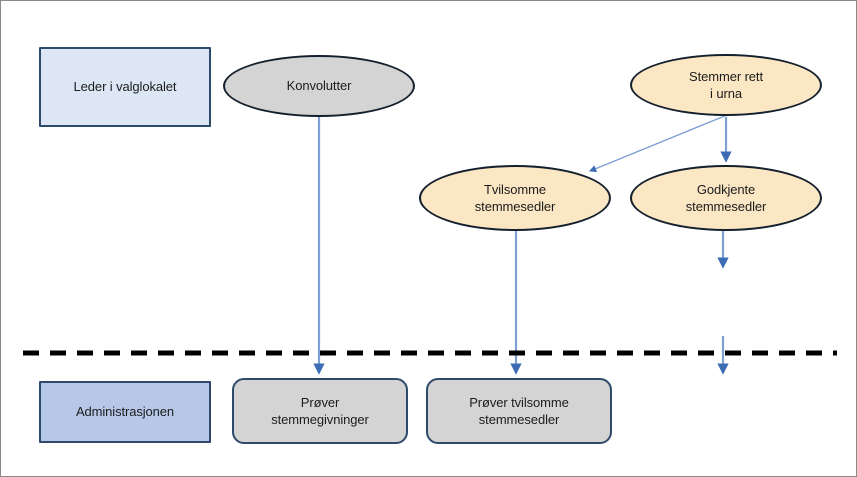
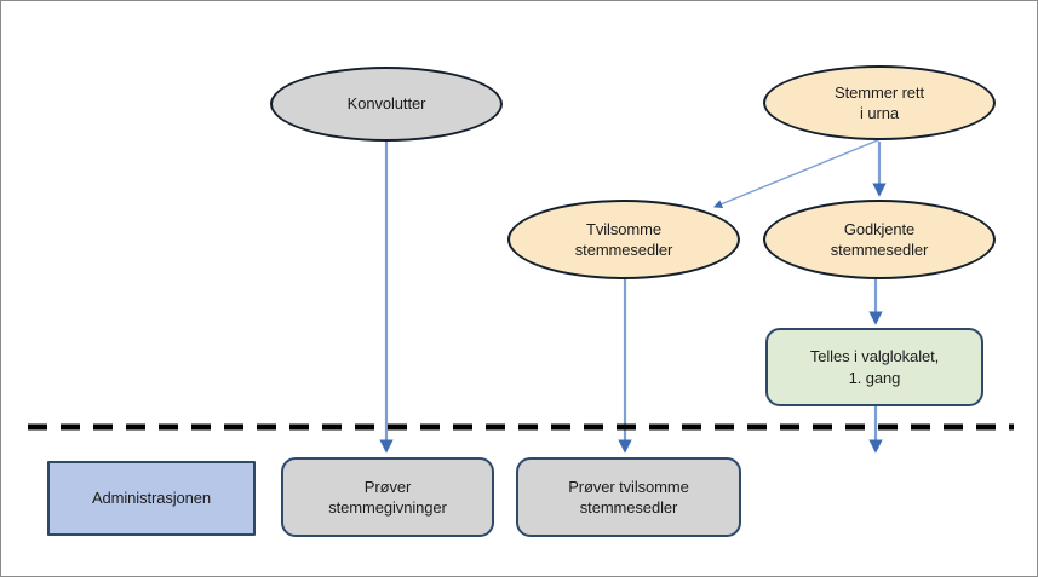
- Leder i valglokalet
  Konvolutter
  Stemmer rett
  i urna
  Tvilsomme
  stemmesedler
  Godkjente
  stemmesedler
+ Telles i valglokalet,
+ 1. gang
  Administrasjonen
  Prøver
  stemmegivninger
  Prøver tvilsomme
  stemmesedler
